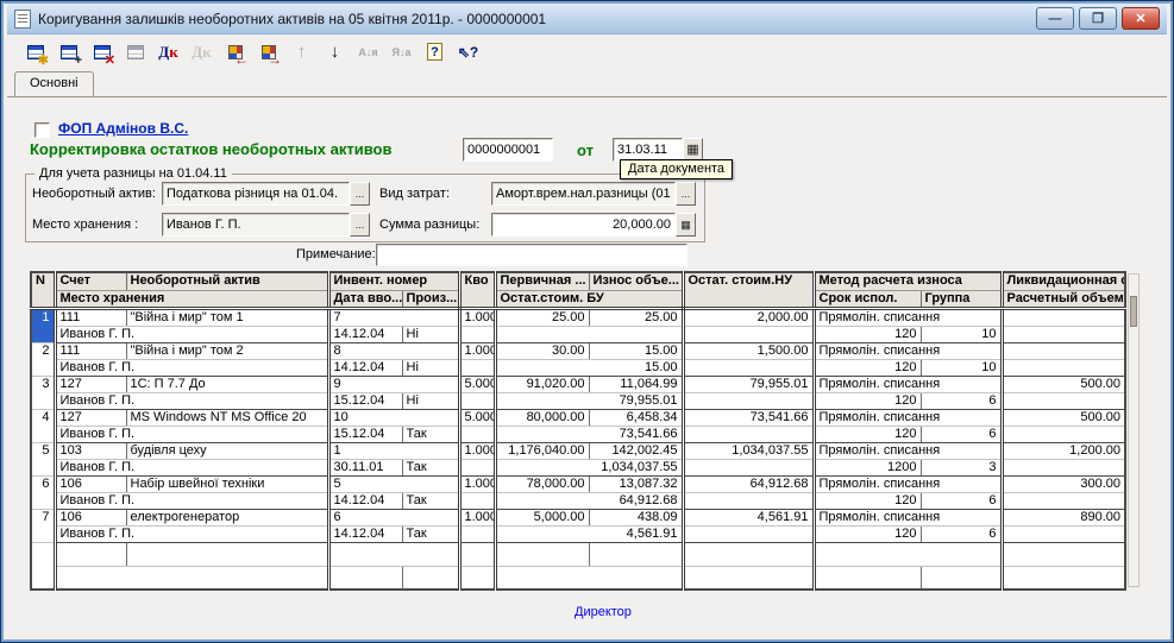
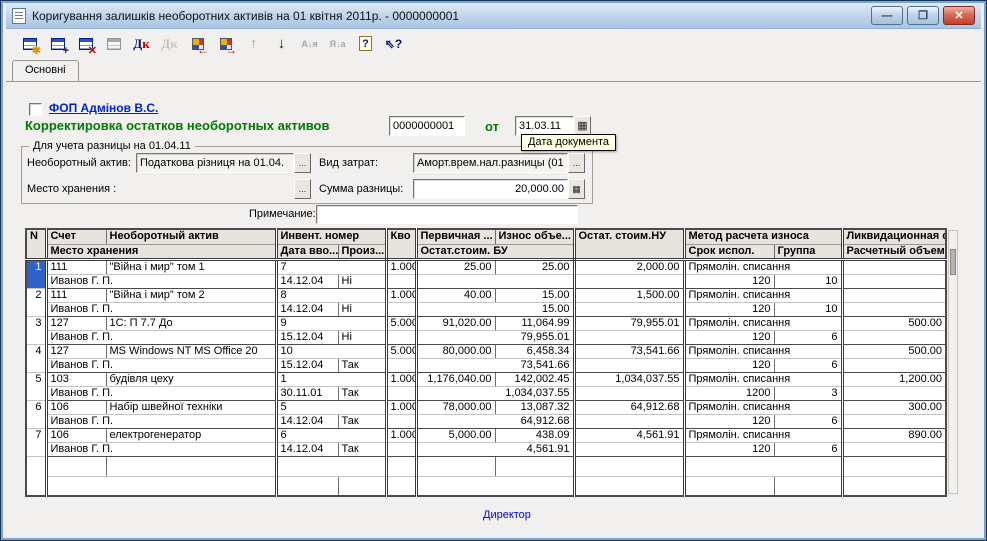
- Коригування залишків необоротних активів на 05 квітня 2011р. - 0000000001
+ Коригування залишків необоротних активів на 01 квітня 2011р. - 0000000001
  —
  ❐
  ✕
  ✱
  +
  ✕
  Дк
  Дк
  ←
  →
  ↑
  ↓
  А↓я
  Я↓а
  ?
  ⇖?
  Основні
  ФОП Адмінов В.С.
  Корректировка остатков необоротных активов
  0000000001
  от
  31.03.11
  ▦
  Дата документа
  Для учета разницы на 01.04.11
  Необоротный актив:
  Податкова різниця на 01.04.
  ...
  Вид затрат:
  Аморт.врем.нал.разницы (01
  ...
  Место хранения :
- Иванов Г. П.
  ...
  Сумма разницы:
  20,000.00
  ▦
  Примечание:
  N	Счет	Необоротный актив	Инвент. номер	Кво	Первичная ...	Износ объе...	Остат. стоим.НУ	Метод расчета износа	Ликвидационная с
  Место хранения	Дата вво...	Произ...	Остат.стоим. БУ	Срок испол.	Группа	Расчетный объем
  1	111	"Війна і мир" том 1	7	1.000	25.00	25.00	2,000.00	Прямолін. списання
  Иванов Г. П.	14.12.04	Ні				120	10
- 2	111	"Війна і мир" том 2	8	1.000	30.00	15.00	1,500.00	Прямолін. списання
+ 2	111	"Війна і мир" том 2	8	1.000	40.00	15.00	1,500.00	Прямолін. списання
  Иванов Г. П.	14.12.04	Ні		15.00		120	10
  3	127	1С: П 7.7 До	9	5.000	91,020.00	11,064.99	79,955.01	Прямолін. списання	500.00
  Иванов Г. П.	15.12.04	Ні		79,955.01		120	6
  4	127	MS Windows NT MS Office 20	10	5.000	80,000.00	6,458.34	73,541.66	Прямолін. списання	500.00
  Иванов Г. П.	15.12.04	Так		73,541.66		120	6
  5	103	будівля цеху	1	1.000	1,176,040.00	142,002.45	1,034,037.55	Прямолін. списання	1,200.00
  Иванов Г. П.	30.11.01	Так		1,034,037.55		1200	3
  6	106	Набір швейної техніки	5	1.000	78,000.00	13,087.32	64,912.68	Прямолін. списання	300.00
  Иванов Г. П.	14.12.04	Так		64,912.68		120	6
  7	106	електрогенератор	6	1.000	5,000.00	438.09	4,561.91	Прямолін. списання	890.00
  Иванов Г. П.	14.12.04	Так		4,561.91		120	6
  Директор
